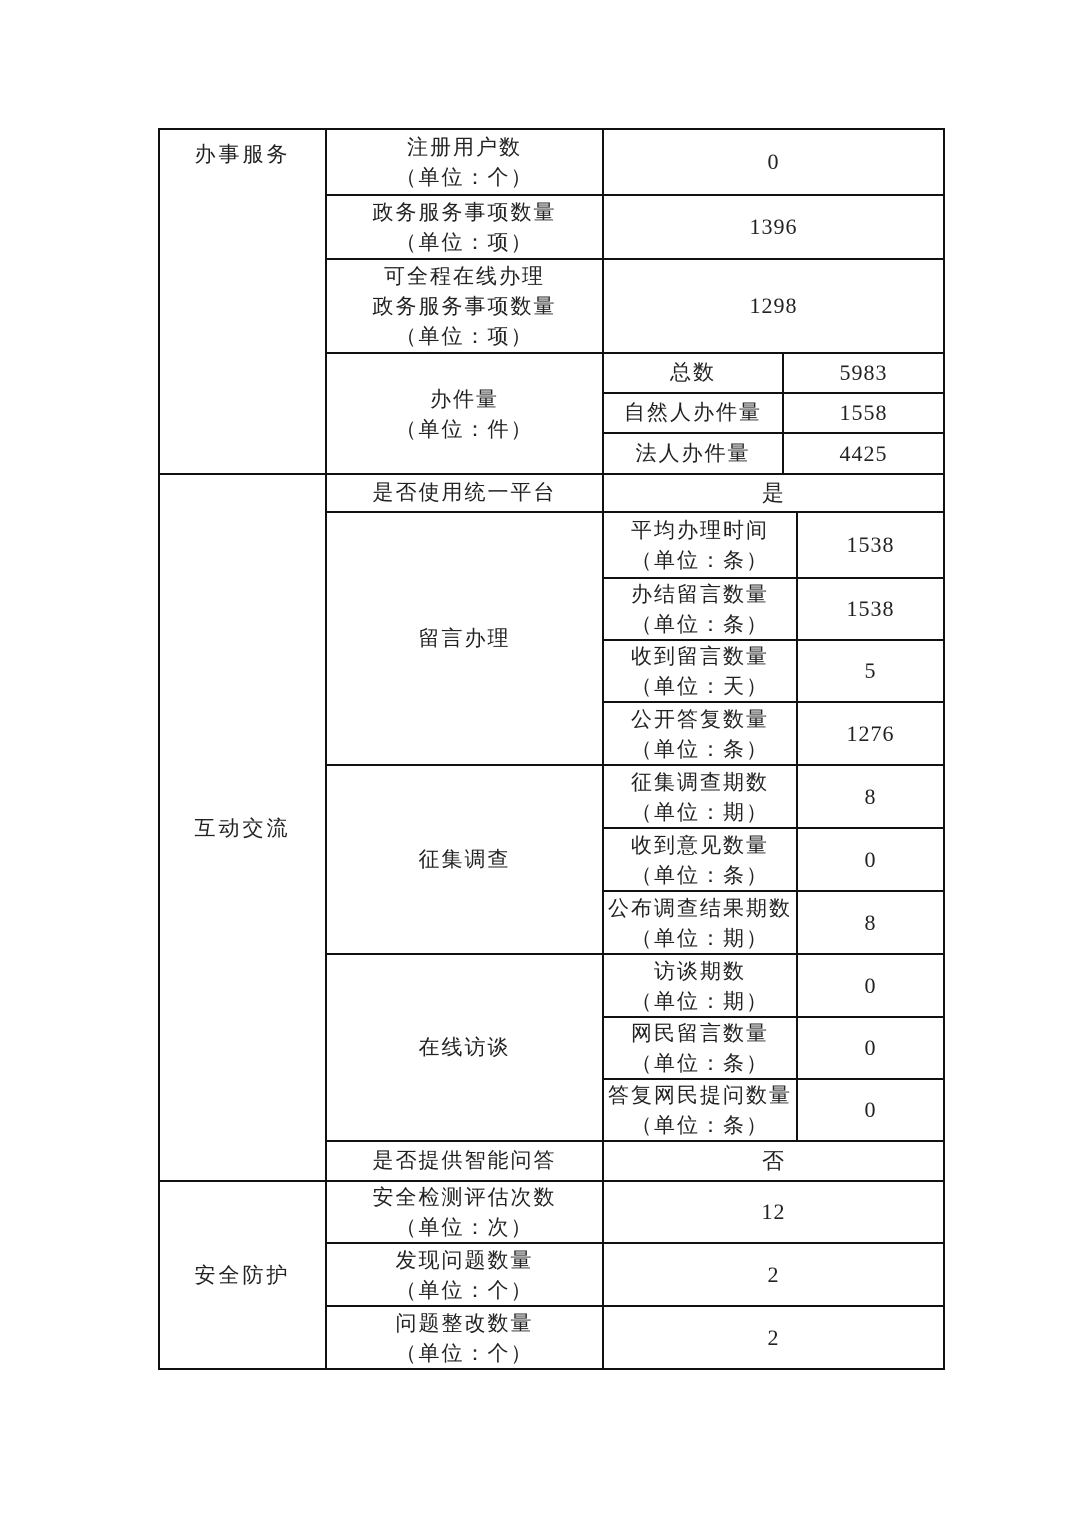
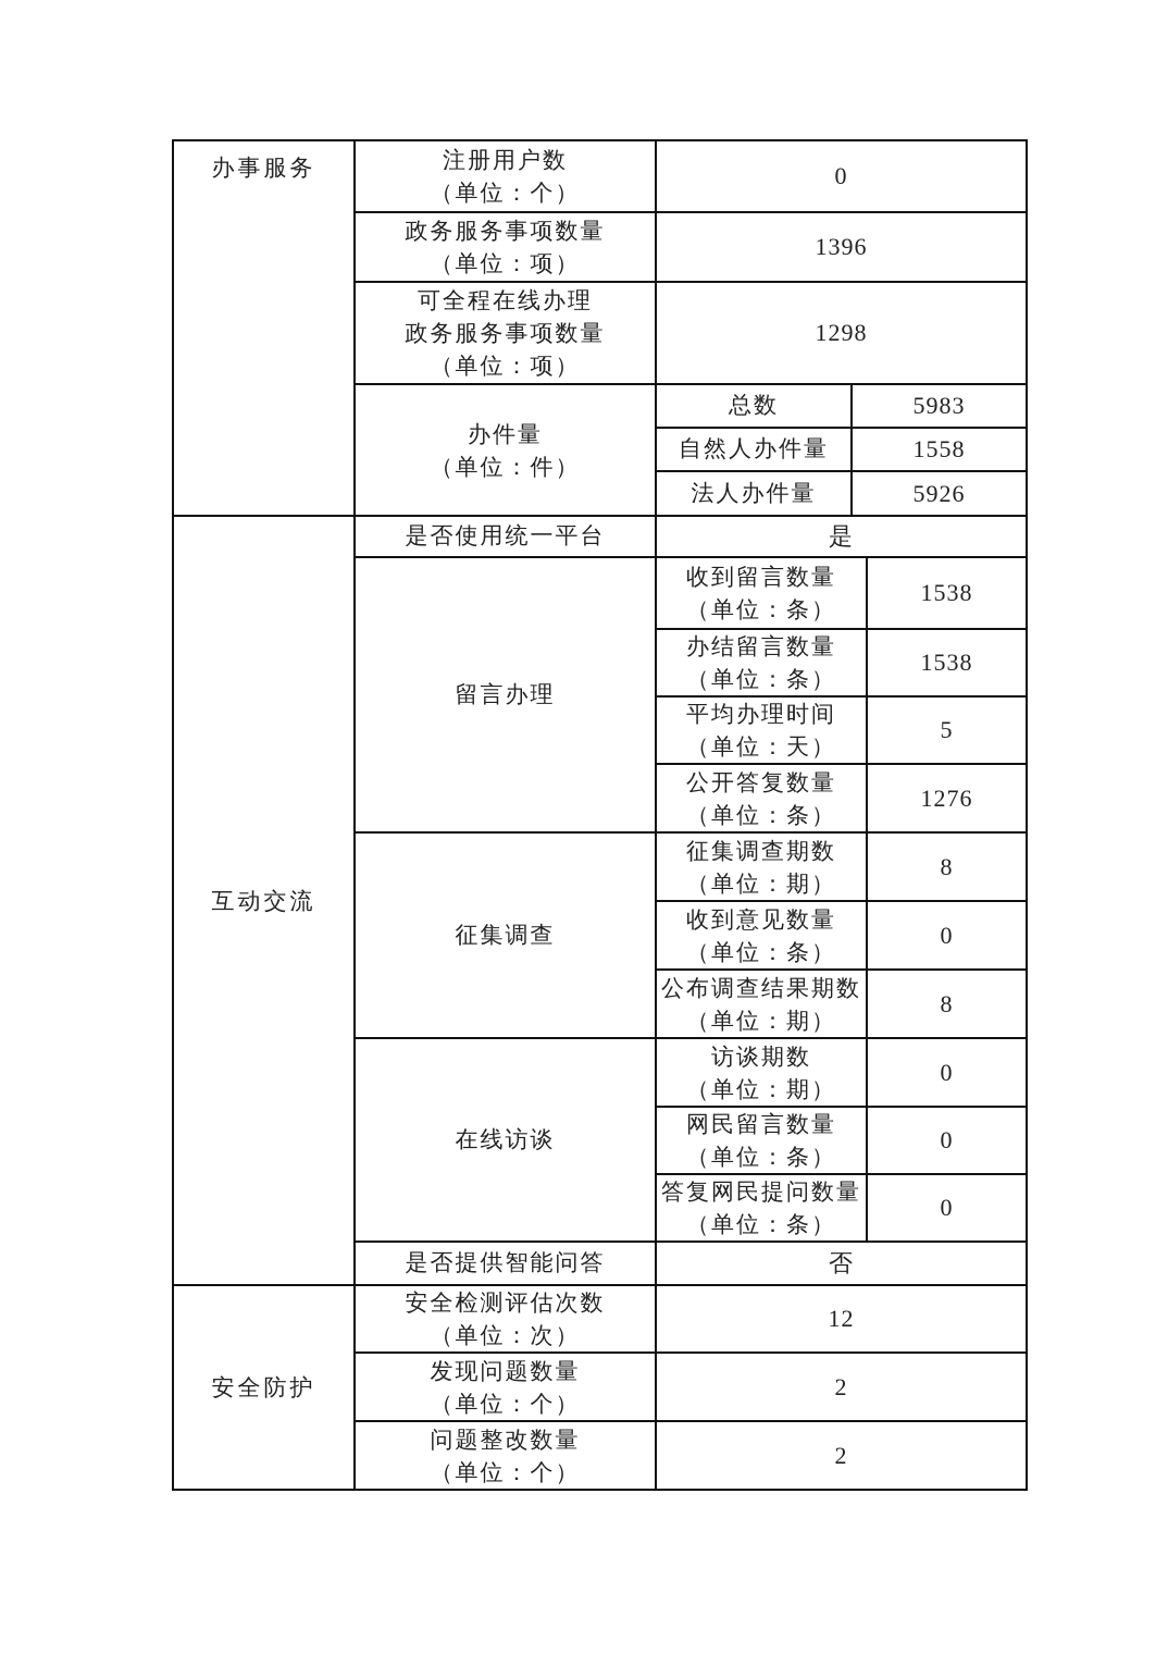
  办事服务	注册用户数 （单位：个）	0
  政务服务事项数量 （单位：项）	1396
  可全程在线办理 政务服务事项数量 （单位：项）	1298
  办件量 （单位：件）	总数	5983
  自然人办件量	1558
- 法人办件量	4425
+ 法人办件量	5926
  互动交流	是否使用统一平台	是
- 留言办理	平均办理时间 （单位：条）	1538
+ 留言办理	收到留言数量 （单位：条）	1538
  办结留言数量 （单位：条）	1538
- 收到留言数量 （单位：天）	5
+ 平均办理时间 （单位：天）	5
  公开答复数量 （单位：条）	1276
  征集调查	征集调查期数 （单位：期）	8
  收到意见数量 （单位：条）	0
  公布调查结果期数 （单位：期）	8
  在线访谈	访谈期数 （单位：期）	0
  网民留言数量 （单位：条）	0
  答复网民提问数量 （单位：条）	0
  是否提供智能问答	否
  安全防护	安全检测评估次数 （单位：次）	12
  发现问题数量 （单位：个）	2
  问题整改数量 （单位：个）	2
